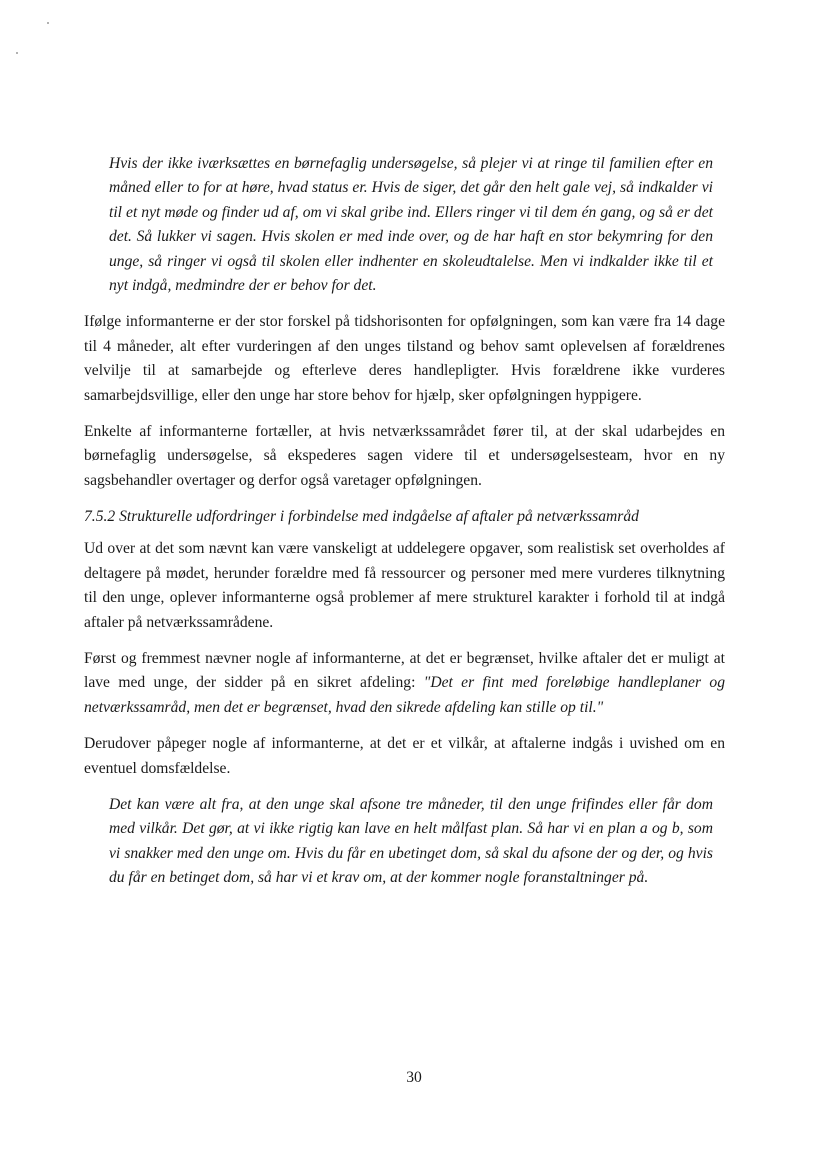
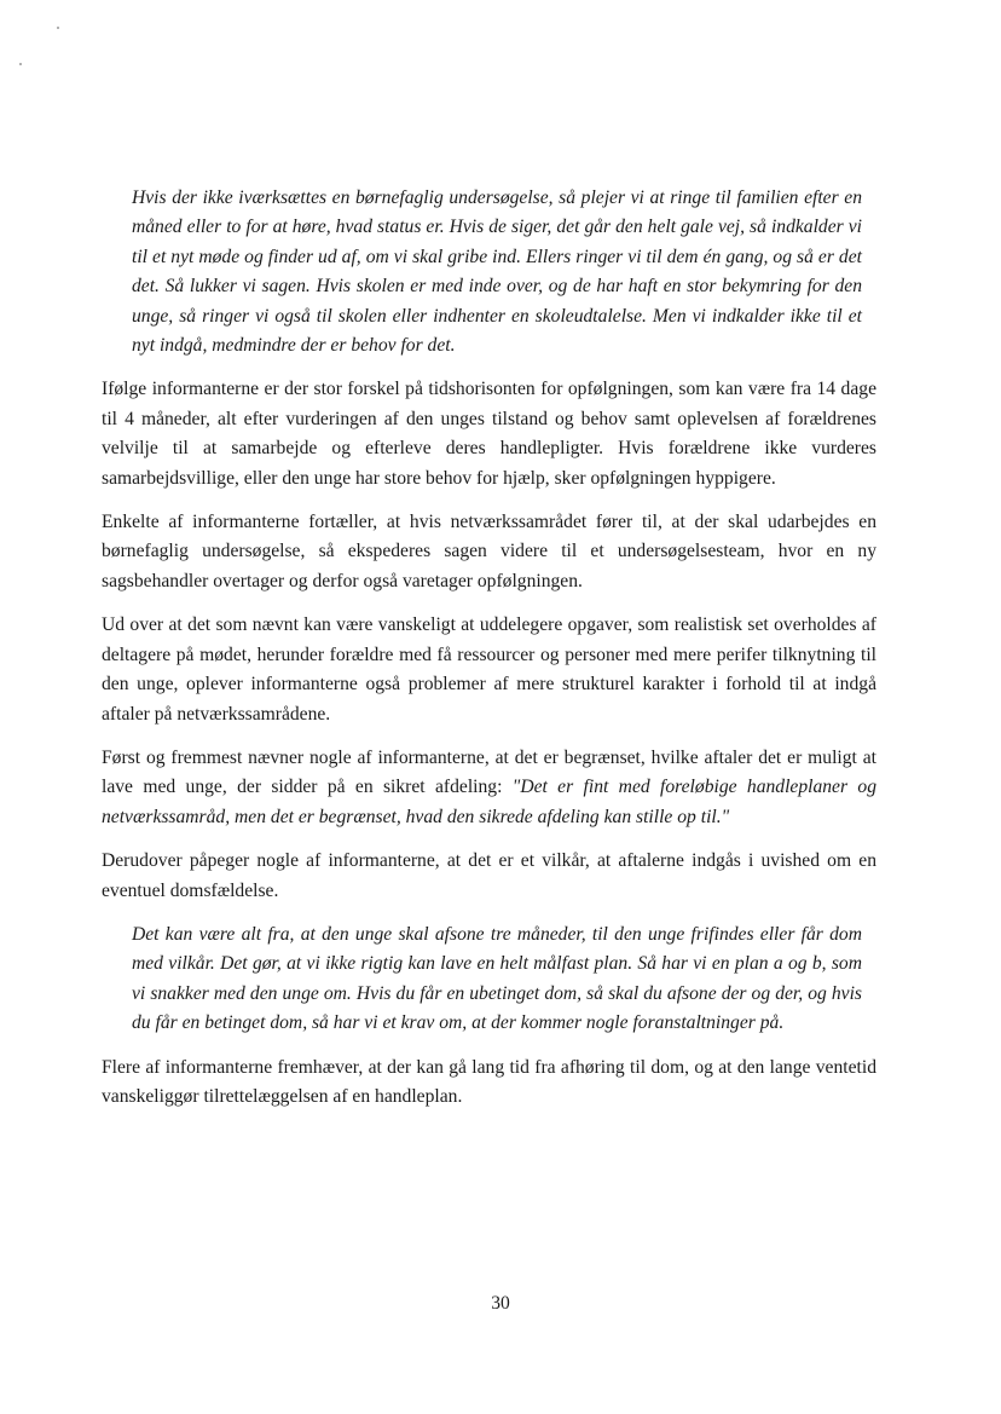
  Hvis der ikke iværksættes en børnefaglig undersøgelse, så plejer vi at ringe til familien efter en måned eller to for at høre, hvad status er. Hvis de siger, det går den helt gale vej, så indkalder vi til et nyt møde og finder ud af, om vi skal gribe ind. Ellers ringer vi til dem én gang, og så er det det. Så lukker vi sagen. Hvis skolen er med inde over, og de har haft en stor bekymring for den unge, så ringer vi også til skolen eller indhenter en skoleudtalelse. Men vi indkalder ikke til et nyt indgå, medmindre der er behov for det.
  Ifølge informanterne er der stor forskel på tidshorisonten for opfølgningen, som kan være fra 14 dage til 4 måneder, alt efter vurderingen af den unges tilstand og behov samt oplevelsen af forældrenes velvilje til at samarbejde og efterleve deres handlepligter. Hvis forældrene ikke vurderes samarbejdsvillige, eller den unge har store behov for hjælp, sker opfølgningen hyppigere.
  Enkelte af informanterne fortæller, at hvis netværkssamrådet fører til, at der skal udarbejdes en børnefaglig undersøgelse, så ekspederes sagen videre til et undersøgelsesteam, hvor en ny sagsbehandler overtager og derfor også varetager opfølgningen.
- 7.5.2 Strukturelle udfordringer i forbindelse med indgåelse af aftaler på netværkssamråd
- Ud over at det som nævnt kan være vanskeligt at uddelegere opgaver, som realistisk set overholdes af deltagere på mødet, herunder forældre med få ressourcer og personer med mere vurderes tilknytning til den unge, oplever informanterne også problemer af mere strukturel karakter i forhold til at indgå aftaler på netværkssamrådene.
+ Ud over at det som nævnt kan være vanskeligt at uddelegere opgaver, som realistisk set overholdes af deltagere på mødet, herunder forældre med få ressourcer og personer med mere perifer tilknytning til den unge, oplever informanterne også problemer af mere strukturel karakter i forhold til at indgå aftaler på netværkssamrådene.
  Først og fremmest nævner nogle af informanterne, at det er begrænset, hvilke aftaler det er muligt at lave med unge, der sidder på en sikret afdeling: "Det er fint med foreløbige handleplaner og netværkssamråd, men det er begrænset, hvad den sikrede afdeling kan stille op til."
  Derudover påpeger nogle af informanterne, at det er et vilkår, at aftalerne indgås i uvished om en eventuel domsfældelse.
  Det kan være alt fra, at den unge skal afsone tre måneder, til den unge frifindes eller får dom med vilkår. Det gør, at vi ikke rigtig kan lave en helt målfast plan. Så har vi en plan a og b, som vi snakker med den unge om. Hvis du får en ubetinget dom, så skal du afsone der og der, og hvis du får en betinget dom, så har vi et krav om, at der kommer nogle foranstaltninger på.
+ Flere af informanterne fremhæver, at der kan gå lang tid fra afhøring til dom, og at den lange ventetid vanskeliggør tilrettelæggelsen af en handleplan.
  30
